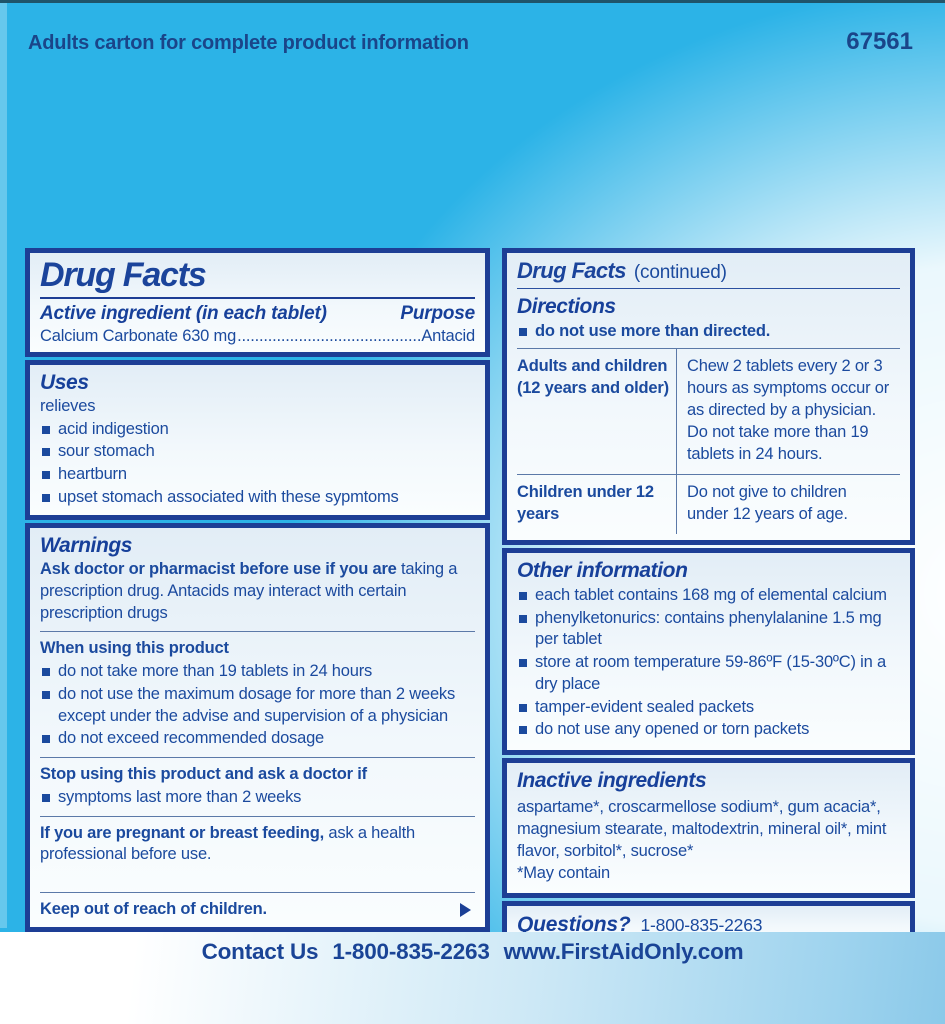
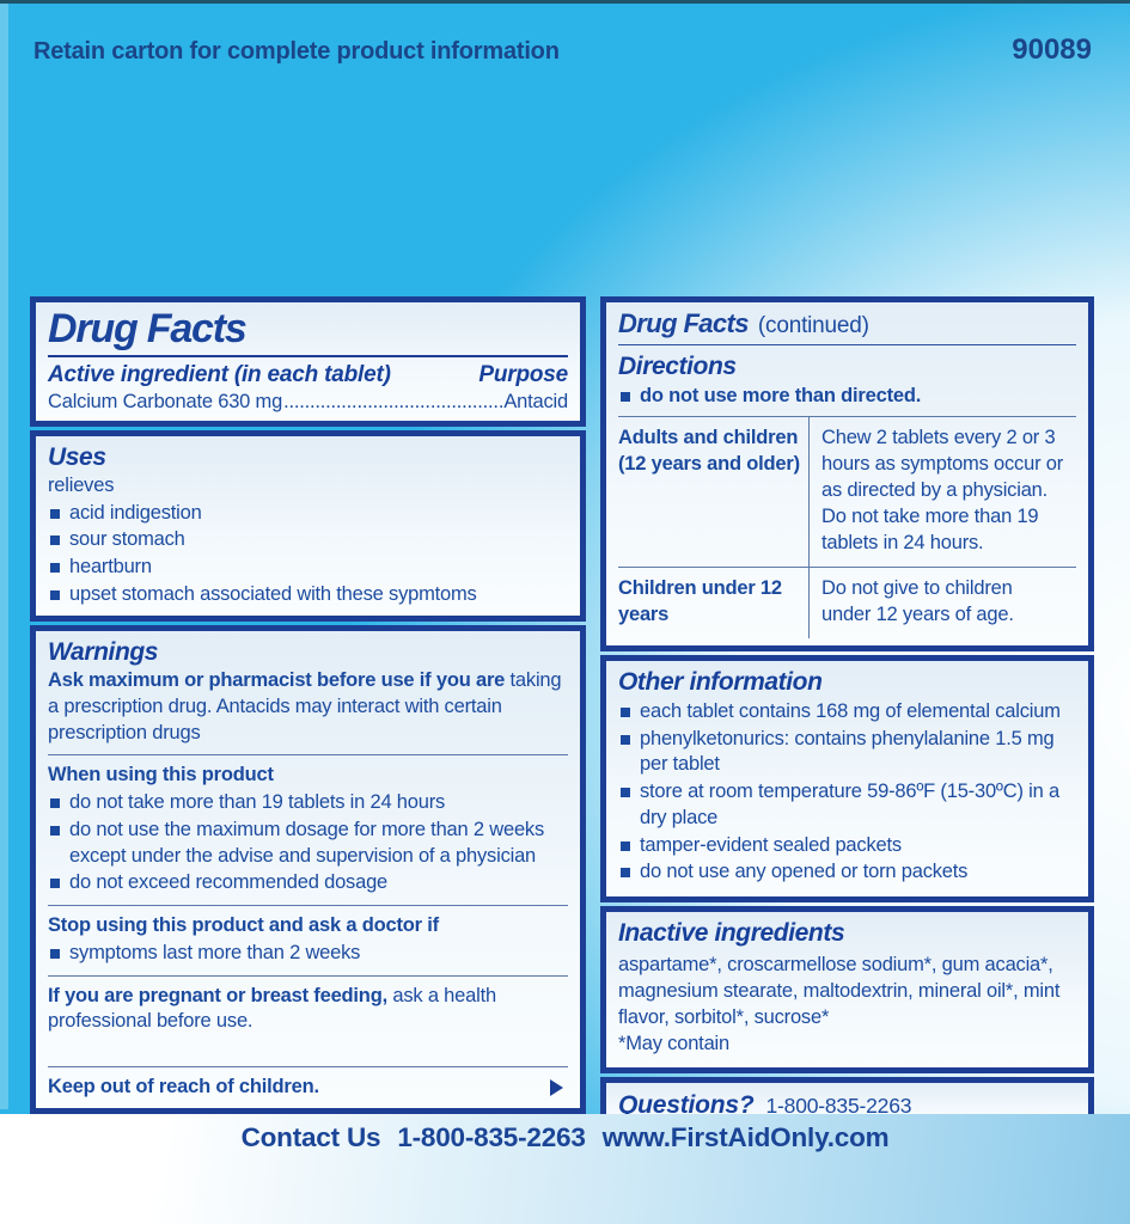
- Adults carton for complete product information
+ Retain carton for complete product information
- 67561
+ 90089
  Drug Facts
  Active ingredient (in each tablet)
  Purpose
  Calcium Carbonate 630 mg
  Antacid
  Uses
  relieves
  acid indigestion
  sour stomach
  heartburn
  upset stomach associated with these sypmtoms
  Warnings
- Ask doctor or pharmacist before use if you are taking a prescription drug. Antacids may interact with certain prescription drugs
+ Ask maximum or pharmacist before use if you are taking a prescription drug. Antacids may interact with certain prescription drugs
  When using this product
  do not take more than 19 tablets in 24 hours
  do not use the maximum dosage for more than 2 weeks except under the advise and supervision of a physician
  do not exceed recommended dosage
  Stop using this product and ask a doctor if
  symptoms last more than 2 weeks
  If you are pregnant or breast feeding, ask a health professional before use.
  Keep out of reach of children.
  Drug Facts
  (continued)
  Directions
  do not use more than directed.
  Adults and children (12 years and older)
  Chew 2 tablets every 2 or 3 hours as symptoms occur or as directed by a physician. Do not take more than 19 tablets in 24 hours.
  Children under 12 years
  Do not give to children under 12 years of age.
  Other information
  each tablet contains 168 mg of elemental calcium
  phenylketonurics: contains phenylalanine 1.5 mg per tablet
  store at room temperature 59-86ºF (15-30ºC) in a dry place
  tamper-evident sealed packets
  do not use any opened or torn packets
  Inactive ingredients
  aspartame*, croscarmellose sodium*, gum acacia*, magnesium stearate, maltodextrin, mineral oil*, mint flavor, sorbitol*, sucrose*
  *May contain
  Questions?
  1-800-835-2263
  Contact Us
  1-800-835-2263
  www.FirstAidOnly.com
